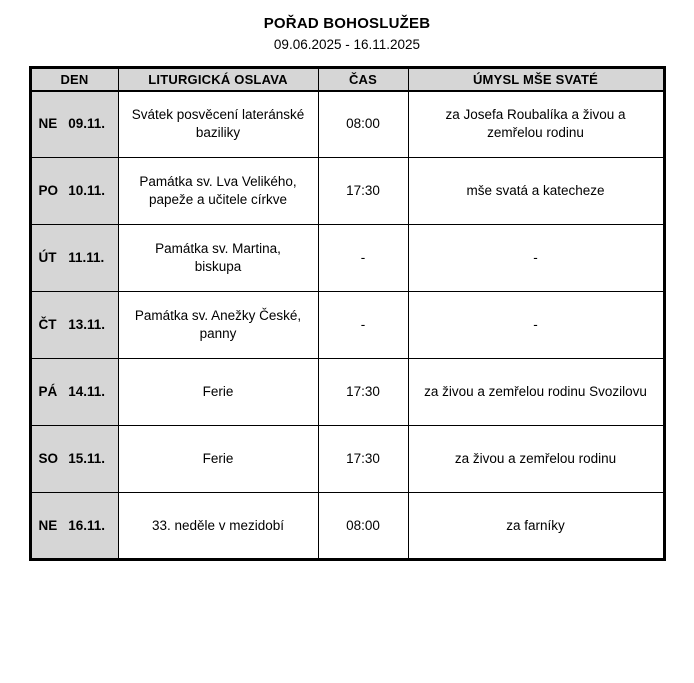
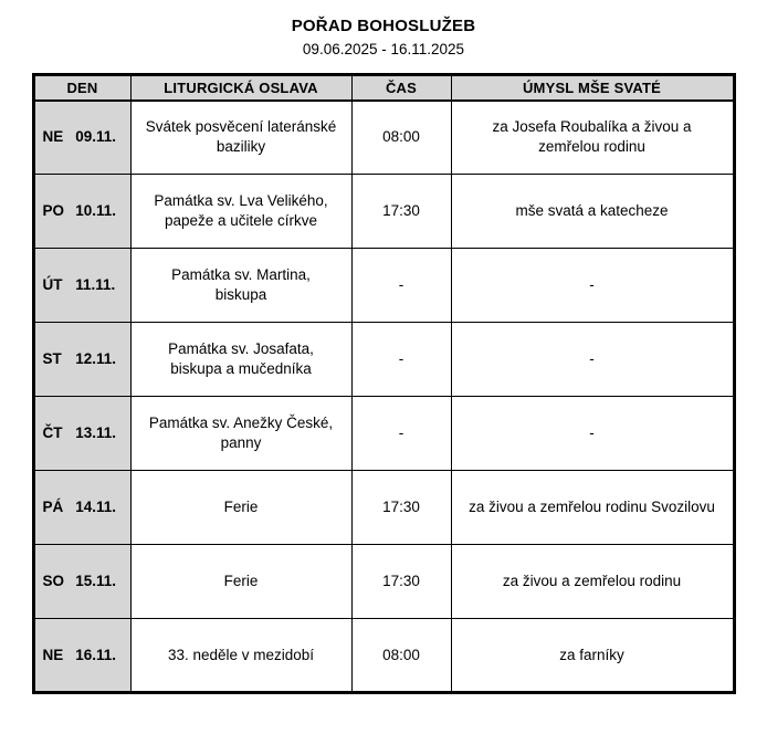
  POŘAD BOHOSLUŽEB
  09.06.2025 - 16.11.2025
  DEN	LITURGICKÁ OSLAVA	ČAS	ÚMYSL MŠE SVATÉ
  NE 09.11.	Svátek posvěcení lateránské baziliky	08:00	za Josefa Roubalíka a živou a zemřelou rodinu
  PO 10.11.	Památka sv. Lva Velikého, papeže a učitele církve	17:30	mše svatá a katecheze
  ÚT 11.11.	Památka sv. Martina, biskupa	-	-
+ ST 12.11.	Památka sv. Josafata, biskupa a mučedníka	-	-
  ČT 13.11.	Památka sv. Anežky České, panny	-	-
  PÁ 14.11.	Ferie	17:30	za živou a zemřelou rodinu Svozilovu
  SO 15.11.	Ferie	17:30	za živou a zemřelou rodinu
  NE 16.11.	33. neděle v mezidobí	08:00	za farníky
